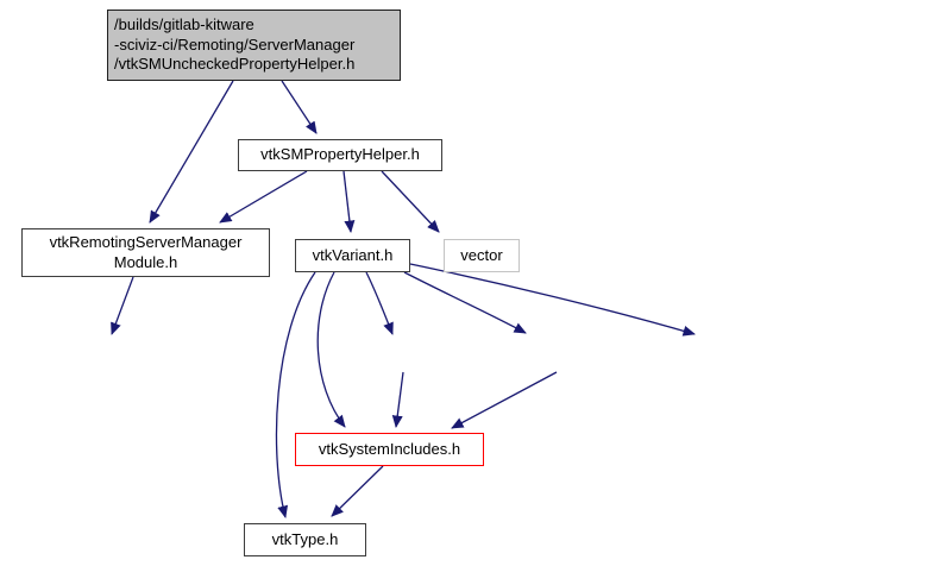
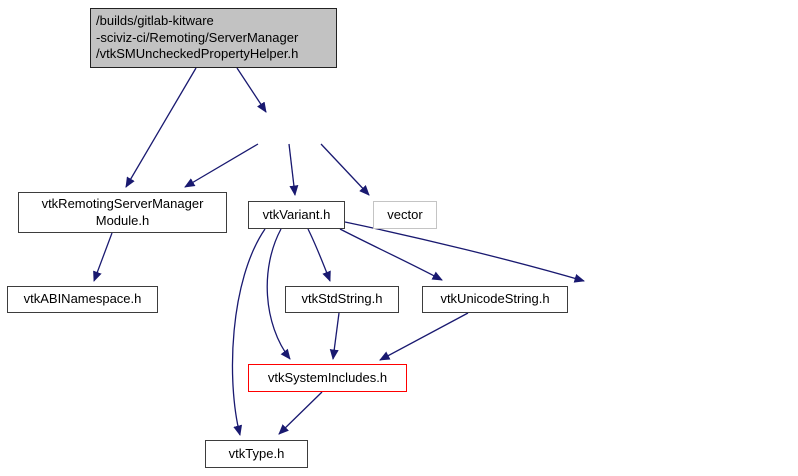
  /builds/gitlab-kitware
  -sciviz-ci/Remoting/ServerManager
  /vtkSMUncheckedPropertyHelper.h
- vtkSMPropertyHelper.h
  vtkRemotingServerManager
  Module.h
  vtkVariant.h
  vector
+ vtkABINamespace.h
+ vtkStdString.h
+ vtkUnicodeString.h
  vtkSystemIncludes.h
  vtkType.h
